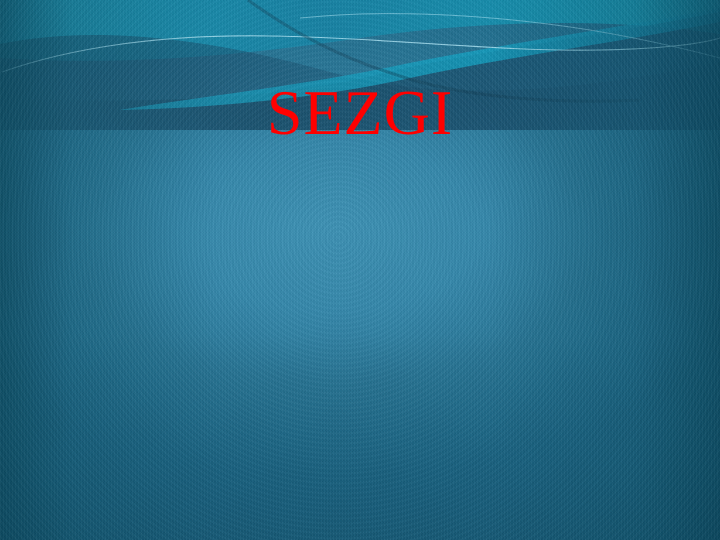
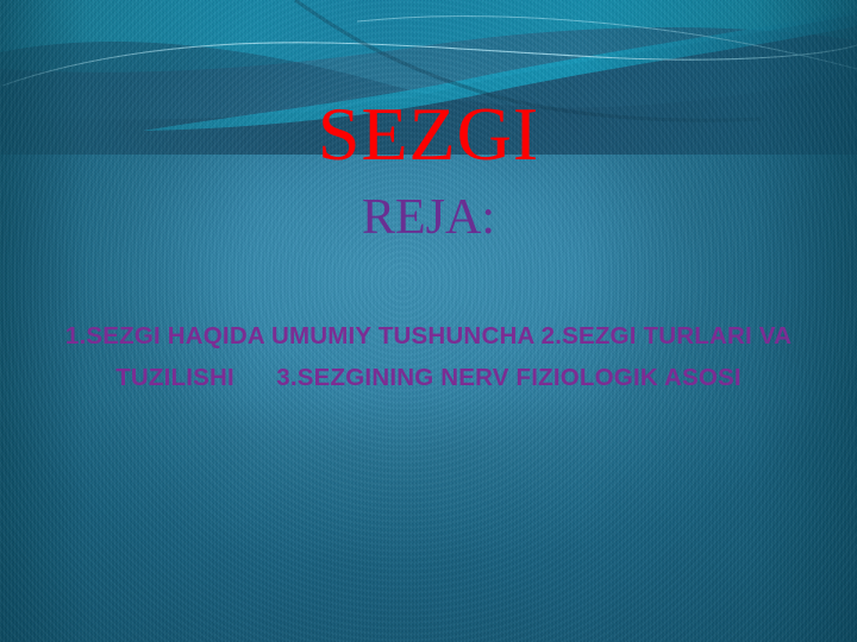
  SEZGI
+ REJA:
+ 1.SEZGI HAQIDA UMUMIY TUSHUNCHA 2.SEZGI TURLARI VA TUZILISHI 3.SEZGINING NERV FIZIOLOGIK ASOSI
